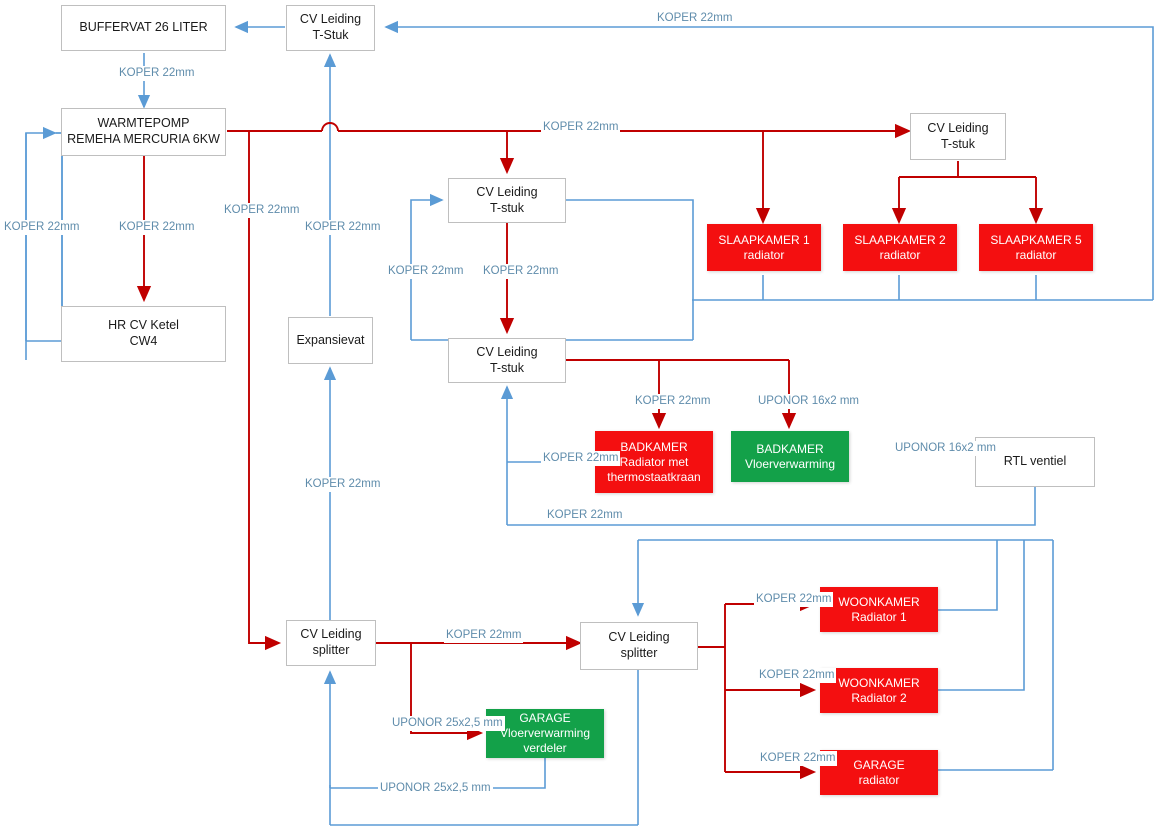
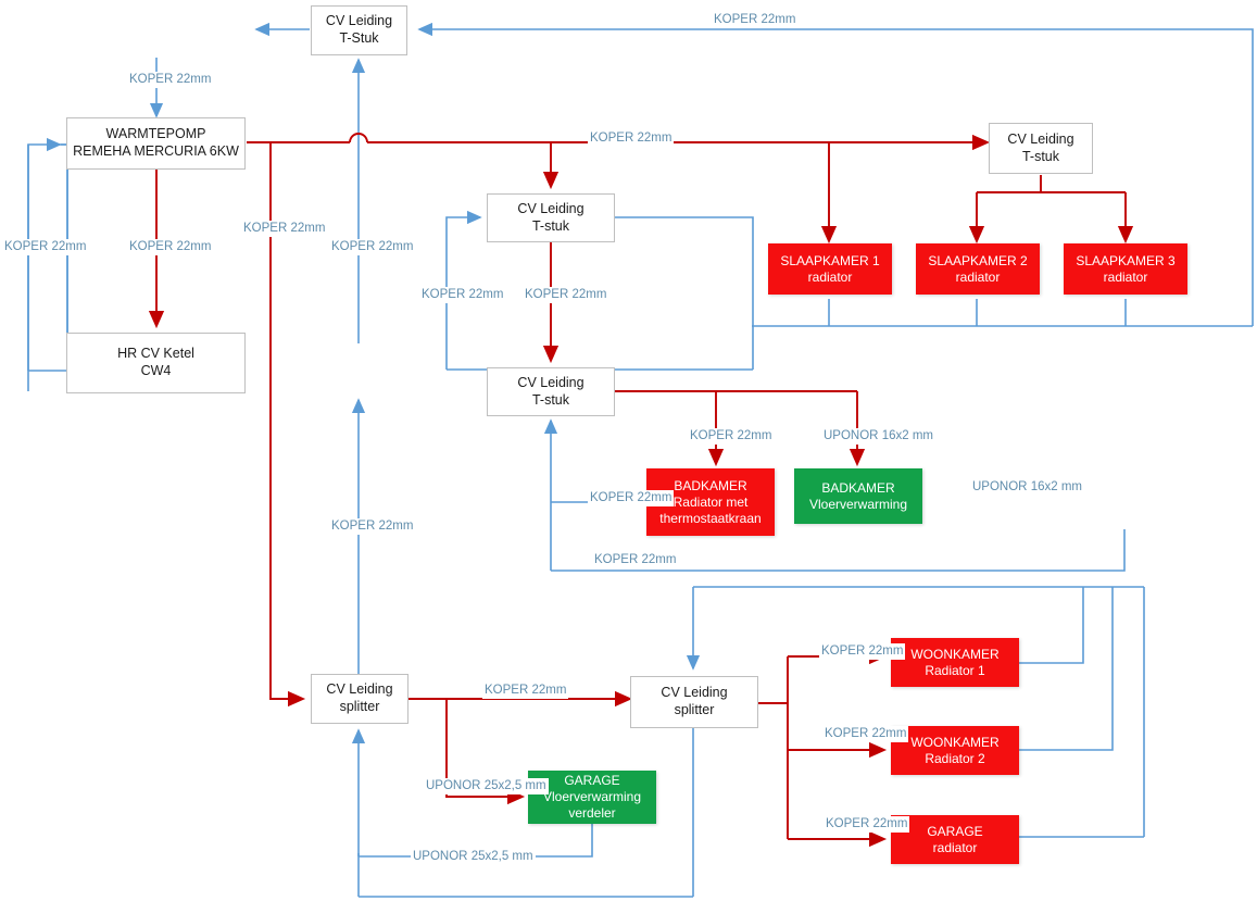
- BUFFERVAT 26 LITER
  CV Leiding
  T-Stuk
  WARMTEPOMP
  REMEHA MERCURIA 6KW
  HR CV Ketel
  CW4
- Expansievat
  CV Leiding
  T-stuk
  CV Leiding
  T-stuk
  CV Leiding
  T-stuk
  SLAAPKAMER 1
  radiator
  SLAAPKAMER 2
  radiator
- SLAAPKAMER 5
+ SLAAPKAMER 3
  radiator
  BADKAMER
  Radiator met
  thermostaatkraan
  BADKAMER
  Vloerverwarming
- RTL ventiel
  CV Leiding
  splitter
  CV Leiding
  splitter
  GARAGE
  Vloerverwarming
  verdeler
  WOONKAMER
  Radiator 1
  WOONKAMER
  Radiator 2
  GARAGE
  radiator
  KOPER 22mm
  KOPER 22mm
  KOPER 22mm
  KOPER 22mm
  KOPER 22mm
  KOPER 22mm
  KOPER 22mm
  KOPER 22mm
  KOPER 22mm
  KOPER 22mm
  KOPER 22mm
  UPONOR 16x2 mm
  KOPER 22mm
  UPONOR 16x2 mm
  KOPER 22mm
  KOPER 22mm
  UPONOR 25x2,5 mm
  UPONOR 25x2,5 mm
  KOPER 22mm
  KOPER 22mm
  KOPER 22mm
